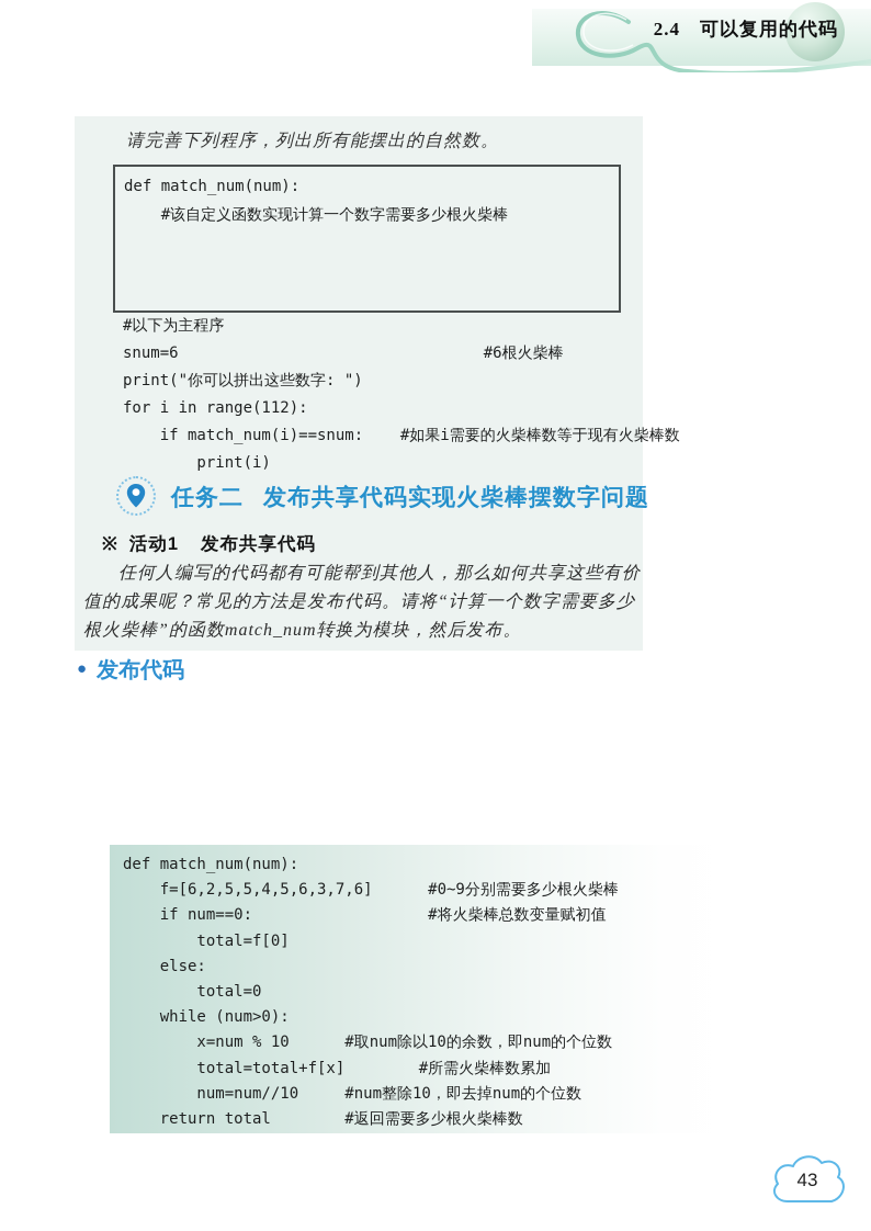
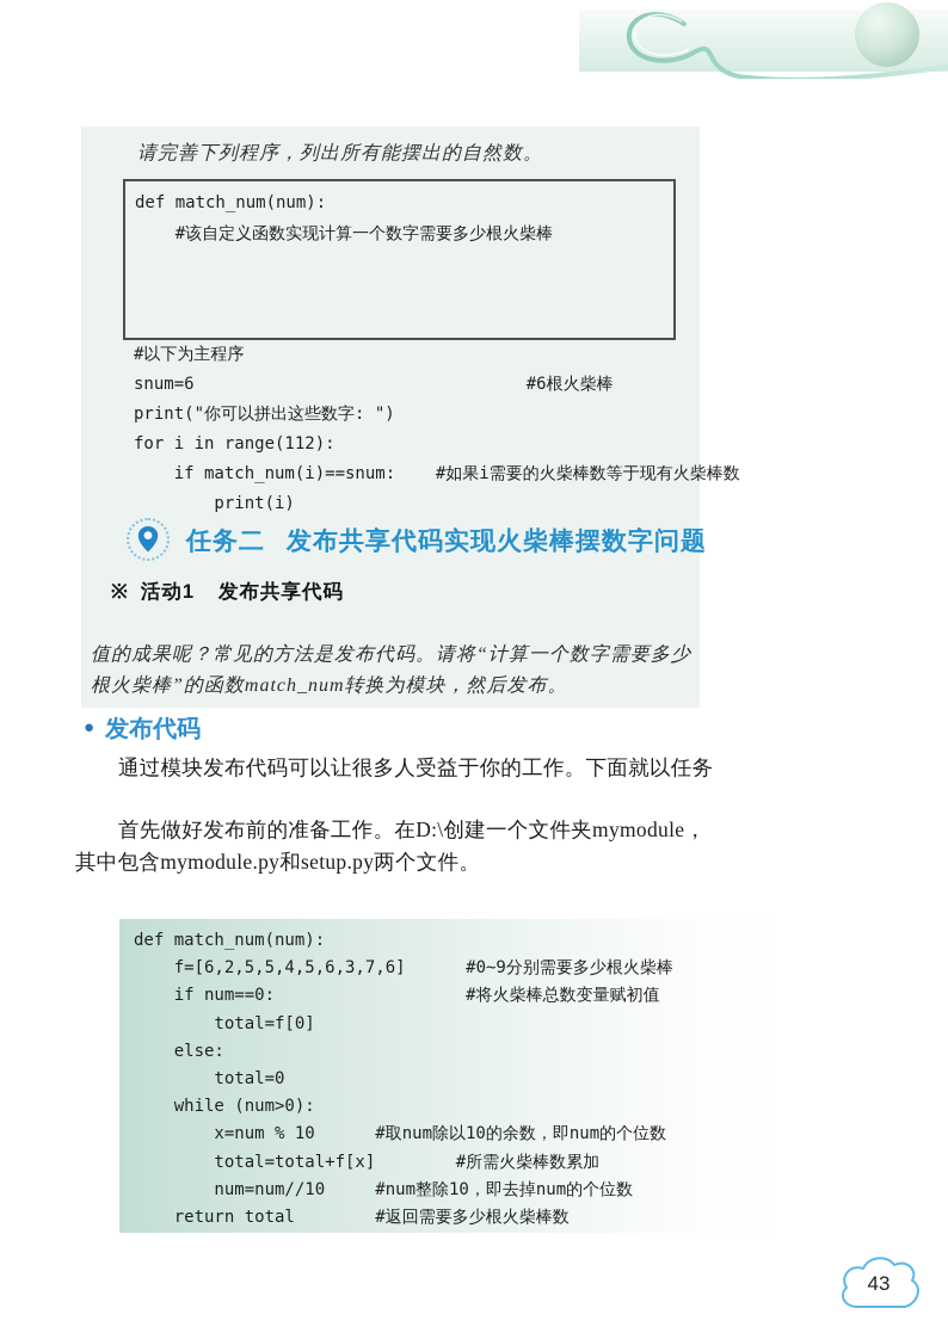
- 2.4 可以复用的代码
  请完善下列程序，列出所有能摆出的自然数。
  def match_num(num):
  #该自定义函数实现计算一个数字需要多少根火柴棒
  #以下为主程序
  snum=6 #6根火柴棒
  print("你可以拼出这些数字: ")
  for i in range(112):
  if match_num(i)==snum: #如果i需要的火柴棒数等于现有火柴棒数
  print(i)
  任务二 发布共享代码实现火柴棒摆数字问题
  ※ 活动1 发布共享代码
- 任何人编写的代码都有可能帮到其他人，那么如何共享这些有价
  值的成果呢？常见的方法是发布代码。请将“计算一个数字需要多少
  根火柴棒”的函数match_num转换为模块，然后发布。
  ● 发布代码
+ 通过模块发布代码可以让很多人受益于你的工作。下面就以任务
+ 首先做好发布前的准备工作。在D:\创建一个文件夹mymodule，
+ 其中包含mymodule.py和setup.py两个文件。
  def match_num(num):
  f=[6,2,5,5,4,5,6,3,7,6] #0~9分别需要多少根火柴棒
  if num==0: #将火柴棒总数变量赋初值
  total=f[0]
  else:
  total=0
  while (num>0):
  x=num % 10 #取num除以10的余数，即num的个位数
  total=total+f[x] #所需火柴棒数累加
  num=num//10 #num整除10，即去掉num的个位数
  return total #返回需要多少根火柴棒数
  43
